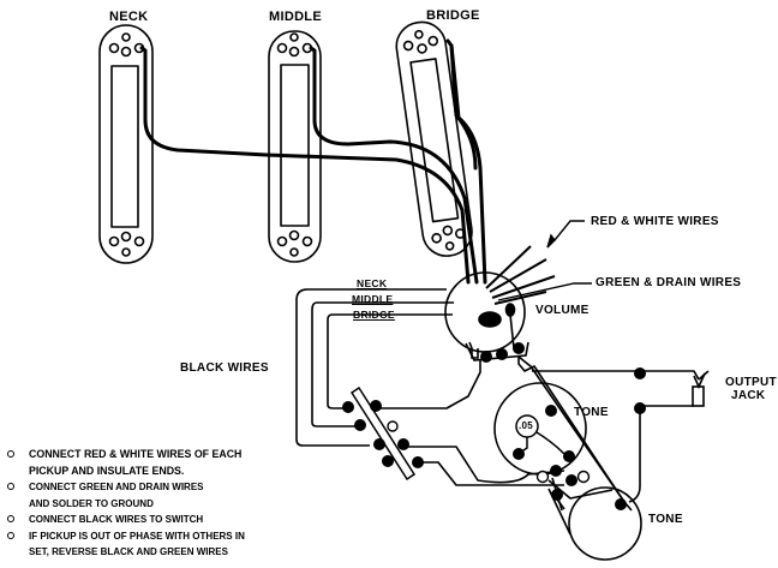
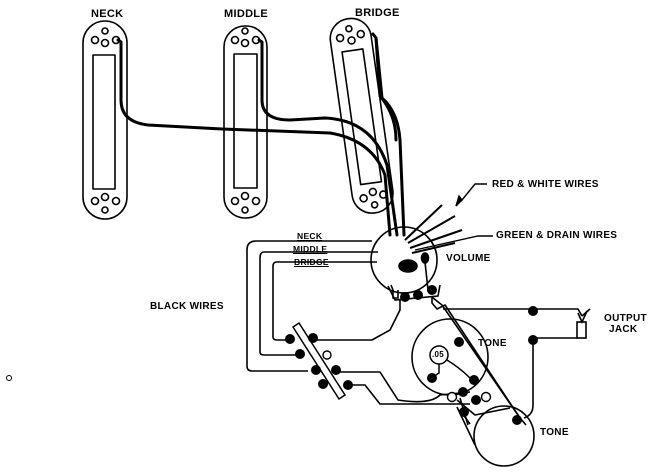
  NECK
  MIDDLE
  BRIDGE
  RED & WHITE WIRES
  GREEN & DRAIN WIRES
  BLACK WIRES
  NECK
  MIDDLE
  BRIDGE
  VOLUME
  TONE
  TONE
  .05
  OUTPUT
  JACK
- CONNECT RED & WHITE WIRES OF EACH
- PICKUP AND INSULATE ENDS.
- CONNECT GREEN AND DRAIN WIRES
- AND SOLDER TO GROUND
- CONNECT BLACK WIRES TO SWITCH
- IF PICKUP IS OUT OF PHASE WITH OTHERS IN
- SET, REVERSE BLACK AND GREEN WIRES
